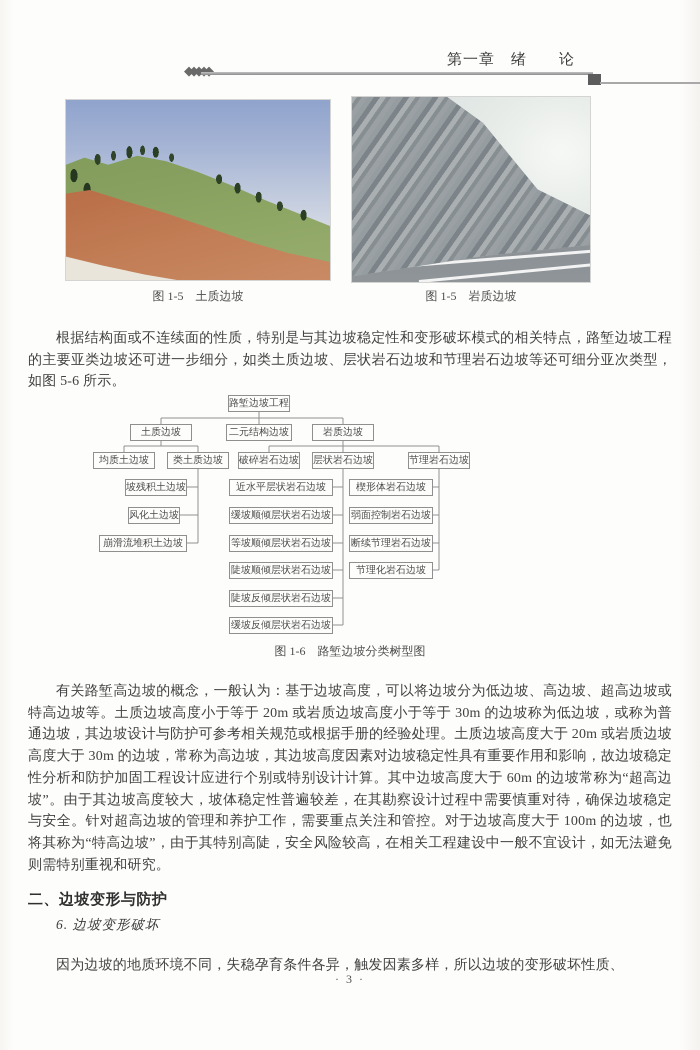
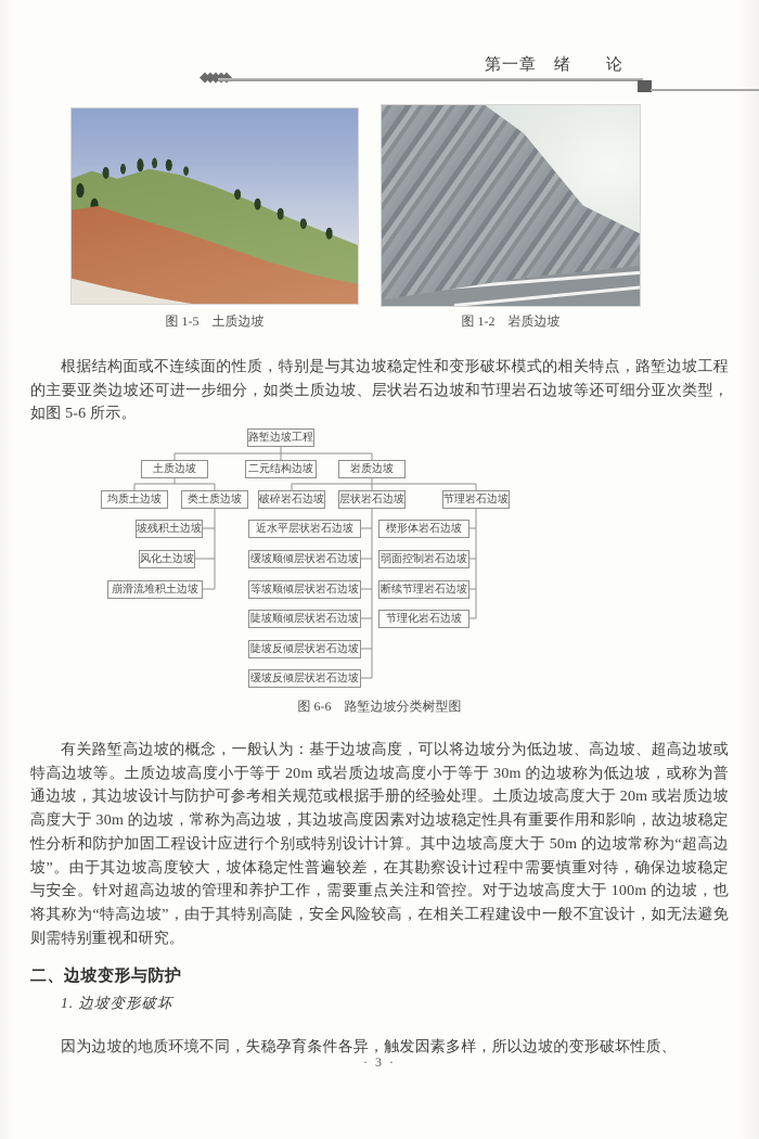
  第一章 绪 论
  图 1-5 土质边坡
- 图 1-5 岩质边坡
+ 图 1-2 岩质边坡
  根据结构面或不连续面的性质，特别是与其边坡稳定性和变形破坏模式的相关特点，路堑边坡工程的主要亚类边坡还可进一步细分，如类土质边坡、层状岩石边坡和节理岩石边坡等还可细分亚次类型，如图 5-6 所示。
  路堑边坡工程
  土质边坡
  二元结构边坡
  岩质边坡
  均质土边坡
  类土质边坡
  破碎岩石边坡
  层状岩石边坡
  节理岩石边坡
  坡残积土边坡
  风化土边坡
  崩滑流堆积土边坡
  近水平层状岩石边坡
  缓坡顺倾层状岩石边坡
  等坡顺倾层状岩石边坡
  陡坡顺倾层状岩石边坡
  陡坡反倾层状岩石边坡
  缓坡反倾层状岩石边坡
  楔形体岩石边坡
  弱面控制岩石边坡
  断续节理岩石边坡
  节理化岩石边坡
- 图 1-6 路堑边坡分类树型图
+ 图 6-6 路堑边坡分类树型图
- 有关路堑高边坡的概念，一般认为：基于边坡高度，可以将边坡分为低边坡、高边坡、超高边坡或特高边坡等。土质边坡高度小于等于 20m 或岩质边坡高度小于等于 30m 的边坡称为低边坡，或称为普通边坡，其边坡设计与防护可参考相关规范或根据手册的经验处理。土质边坡高度大于 20m 或岩质边坡高度大于 30m 的边坡，常称为高边坡，其边坡高度因素对边坡稳定性具有重要作用和影响，故边坡稳定性分析和防护加固工程设计应进行个别或特别设计计算。其中边坡高度大于 60m 的边坡常称为“超高边坡”。由于其边坡高度较大，坡体稳定性普遍较差，在其勘察设计过程中需要慎重对待，确保边坡稳定与安全。针对超高边坡的管理和养护工作，需要重点关注和管控。对于边坡高度大于 100m 的边坡，也将其称为“特高边坡”，由于其特别高陡，安全风险较高，在相关工程建设中一般不宜设计，如无法避免则需特别重视和研究。
+ 有关路堑高边坡的概念，一般认为：基于边坡高度，可以将边坡分为低边坡、高边坡、超高边坡或特高边坡等。土质边坡高度小于等于 20m 或岩质边坡高度小于等于 30m 的边坡称为低边坡，或称为普通边坡，其边坡设计与防护可参考相关规范或根据手册的经验处理。土质边坡高度大于 20m 或岩质边坡高度大于 30m 的边坡，常称为高边坡，其边坡高度因素对边坡稳定性具有重要作用和影响，故边坡稳定性分析和防护加固工程设计应进行个别或特别设计计算。其中边坡高度大于 50m 的边坡常称为“超高边坡”。由于其边坡高度较大，坡体稳定性普遍较差，在其勘察设计过程中需要慎重对待，确保边坡稳定与安全。针对超高边坡的管理和养护工作，需要重点关注和管控。对于边坡高度大于 100m 的边坡，也将其称为“特高边坡”，由于其特别高陡，安全风险较高，在相关工程建设中一般不宜设计，如无法避免则需特别重视和研究。
  二、边坡变形与防护
- 6. 边坡变形破坏
+ 1. 边坡变形破坏
  因为边坡的地质环境不同，失稳孕育条件各异，触发因素多样，所以边坡的变形破坏性质、
  · 3 ·
